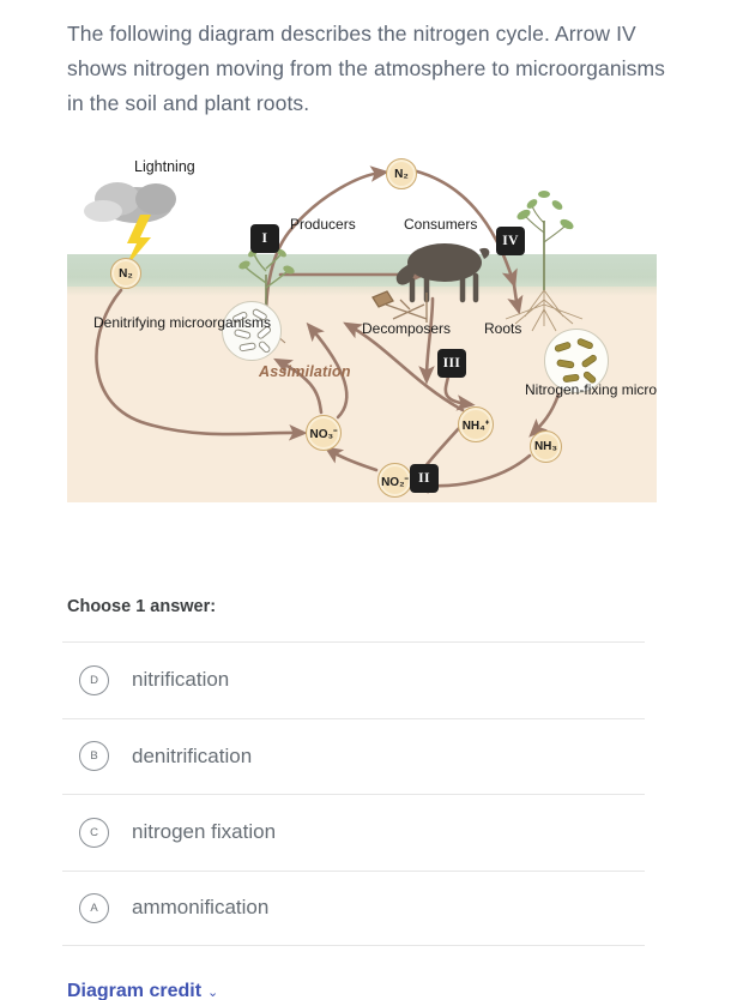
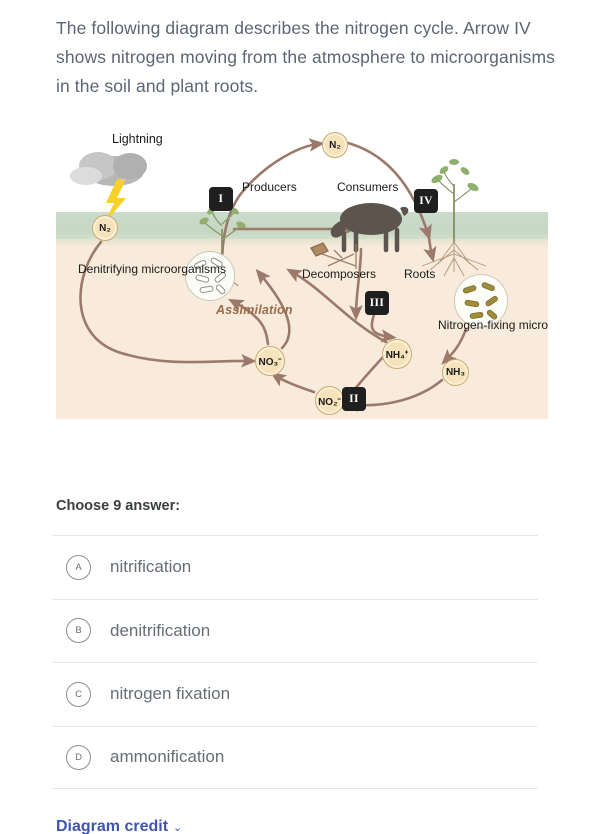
  The following diagram describes the nitrogen cycle. Arrow IV shows nitrogen moving from the atmosphere to microorganisms in the soil and plant roots.
  N₂
  N₂
  NO₃⁻
  NO₂⁻
  NH₄⁺
  NH₃
  I
  IV
  III
  II
  Lightning
  Producers
  Consumers
  Decomposers
  Roots
  Denitrifying microorganisms
  Assimilation
- Choose 1 answer:
+ Choose 9 answer:
- D
+ A
  nitrification
  B
  denitrification
  C
  nitrogen fixation
- A
+ D
  ammonification
  Diagram credit
  ⌄
